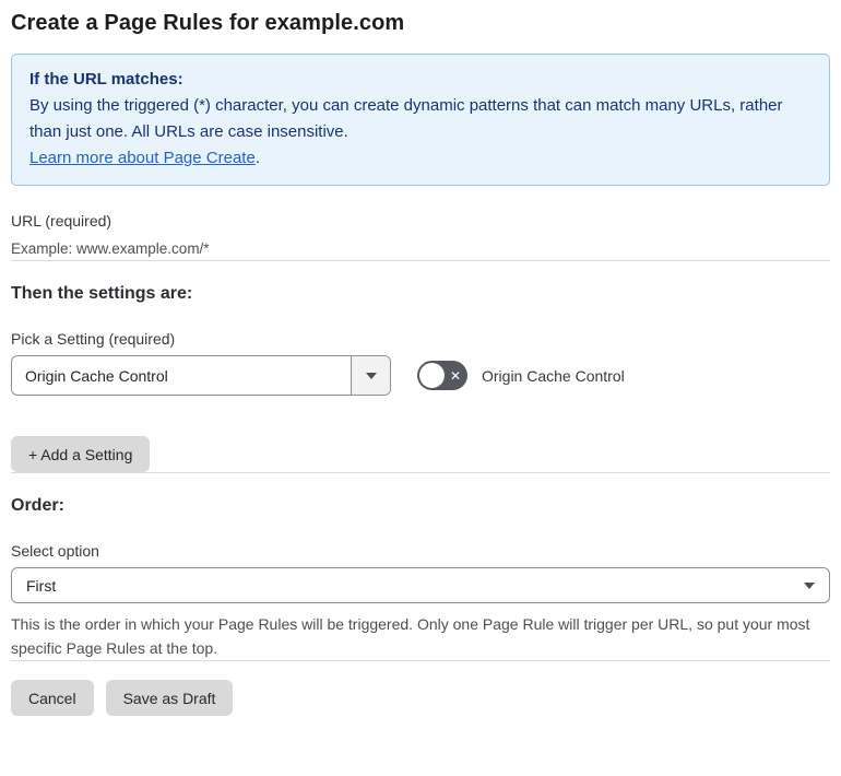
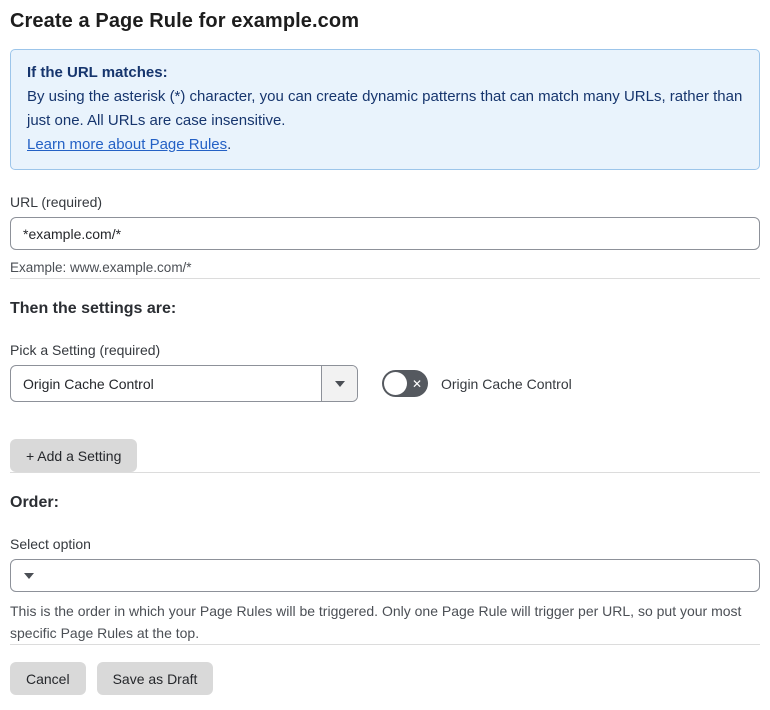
- Create a Page Rules for example.com
+ Create a Page Rule for example.com
  If the URL matches:
- By using the triggered (*) character, you can create dynamic patterns that can match many URLs, rather than just one. All URLs are case insensitive.
+ By using the asterisk (*) character, you can create dynamic patterns that can match many URLs, rather than just one. All URLs are case insensitive.
- Learn more about Page Create.
+ Learn more about Page Rules.
  URL (required)
+ *example.com/*
  Example: www.example.com/*
  Then the settings are:
  Pick a Setting (required)
  Origin Cache Control
  ✕
  Origin Cache Control
  + Add a Setting
  Order:
  Select option
- First
  This is the order in which your Page Rules will be triggered. Only one Page Rule will trigger per URL, so put your most specific Page Rules at the top.
  Cancel
  Save as Draft
